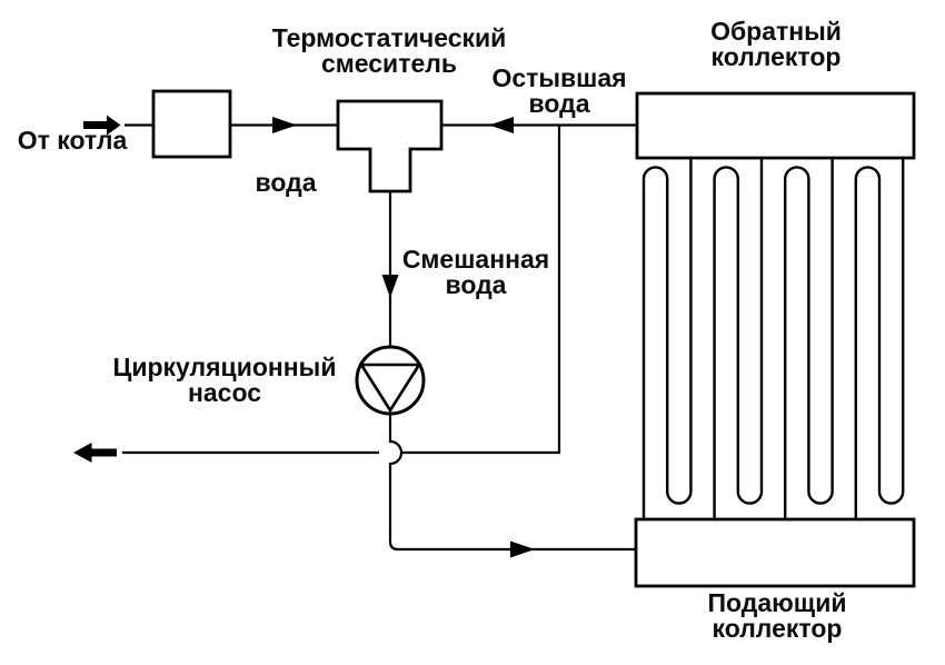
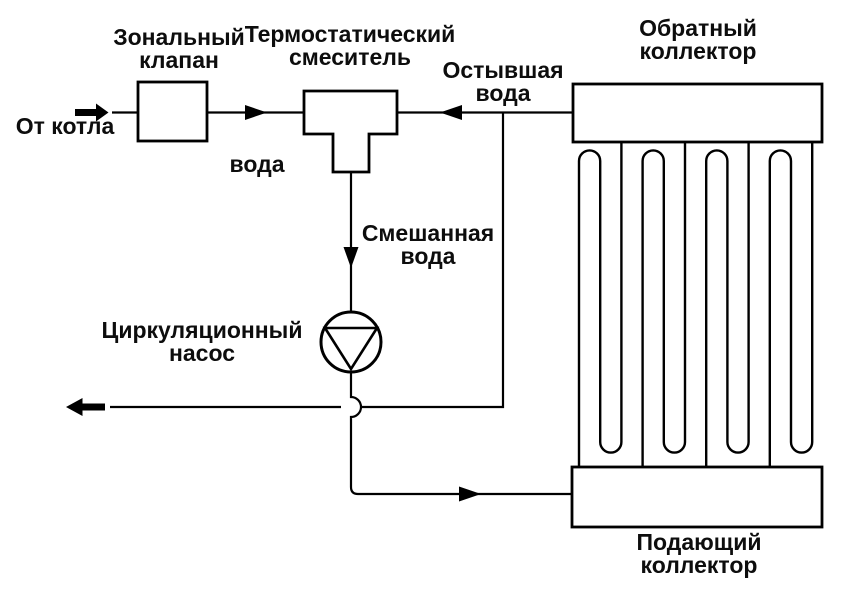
  От котла
+ Зональный
+ клапан
  Термостатический
  смеситель
  вода
  Смешанная
  вода
  Остывшая
  вода
  Обратный
  коллектор
  Циркуляционный
  насос
  Подающий
  коллектор
